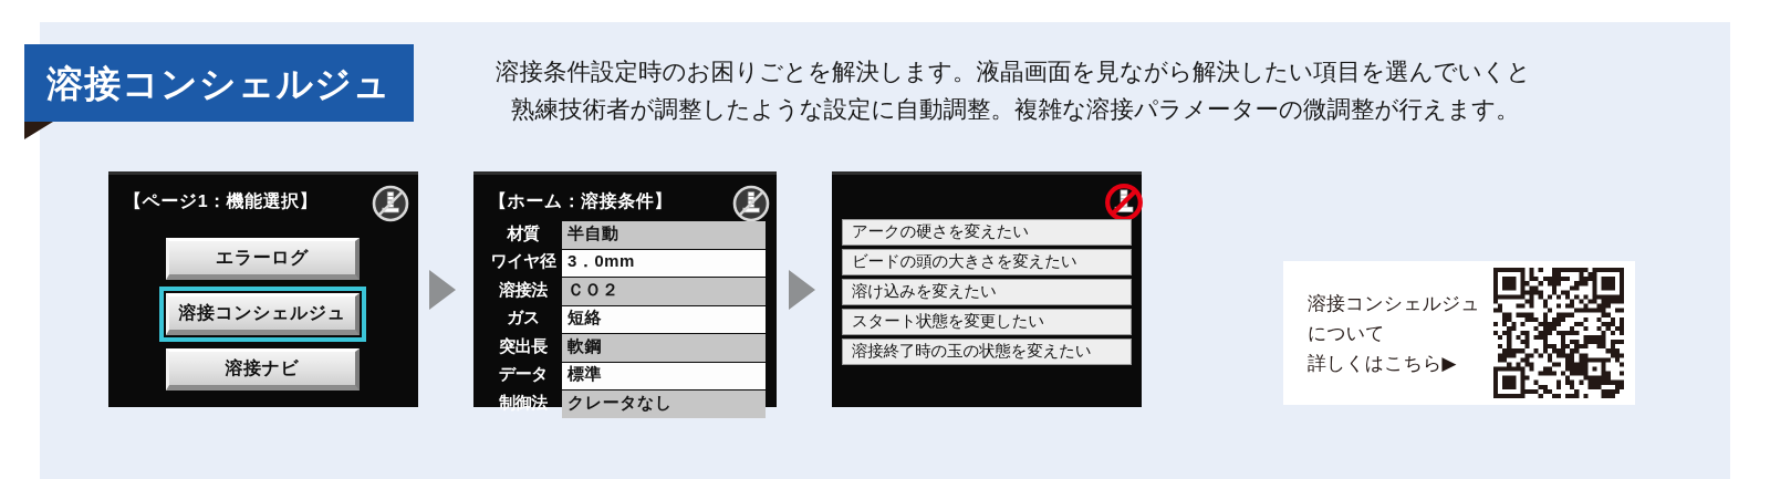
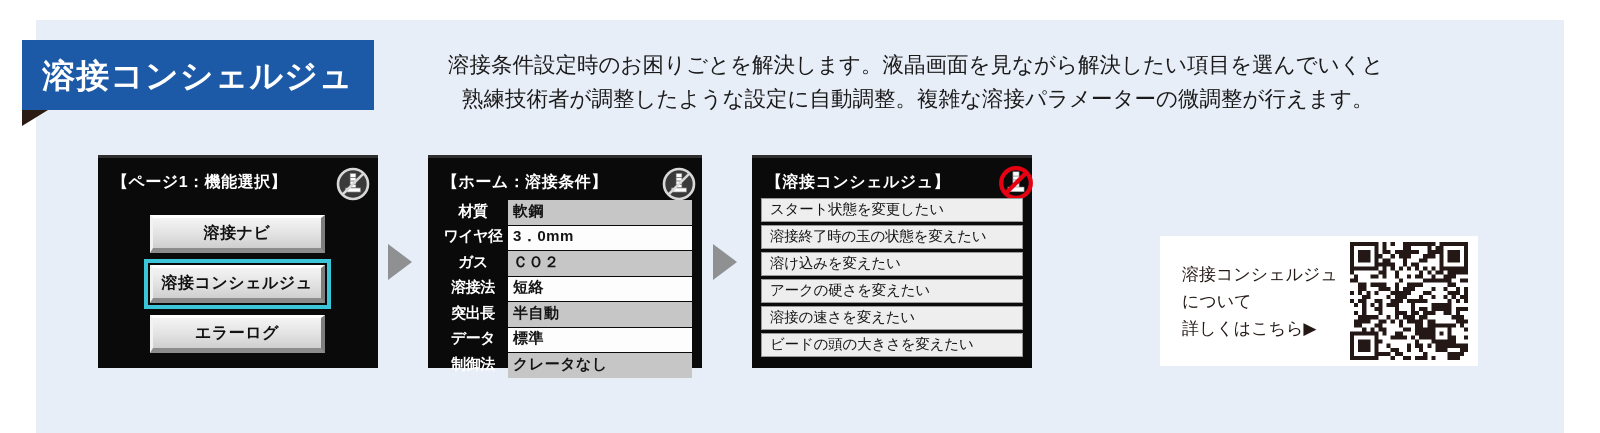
  溶接コンシェルジュ
  溶接条件設定時のお困りごとを解決します。液晶画面を見ながら解決したい項目を選んでいくと
  熟練技術者が調整したような設定に自動調整。複雑な溶接パラメーターの微調整が行えます。
  【ページ1：機能選択】
- エラーログ
+ 溶接ナビ
  溶接コンシェルジュ
- 溶接ナビ
+ エラーログ
  【ホーム：溶接条件】
  材質
- 半自動
+ 軟鋼
  ワイヤ径
  3．0mm
- 溶接法
+ ガス
  ＣＯ２
- ガス
+ 溶接法
  短絡
  突出長
- 軟鋼
+ 半自動
  データ
  標準
  制御法
  クレータなし
+ 【溶接コンシェルジュ】
- アークの硬さを変えたい
+ スタート状態を変更したい
- ビードの頭の大きさを変えたい
+ 溶接終了時の玉の状態を変えたい
  溶け込みを変えたい
- スタート状態を変更したい
+ アークの硬さを変えたい
+ 溶接の速さを変えたい
- 溶接終了時の玉の状態を変えたい
+ ビードの頭の大きさを変えたい
  溶接コンシェルジュ
  について
  詳しくはこちら▶
